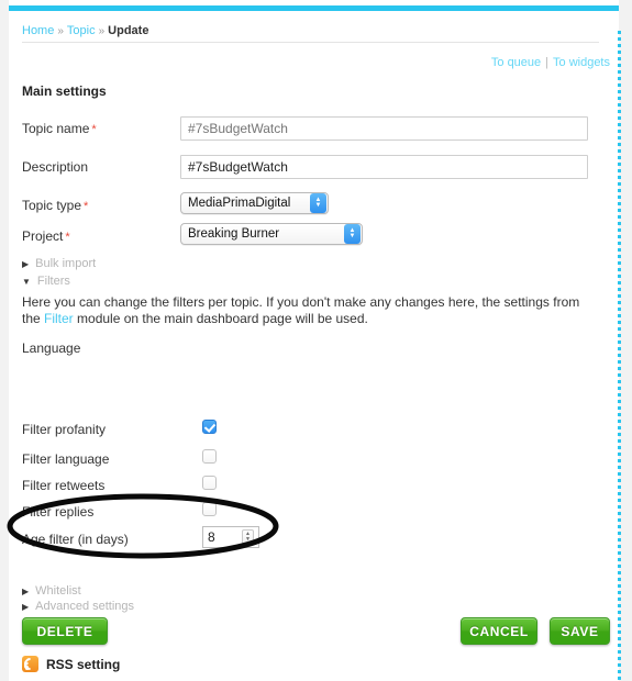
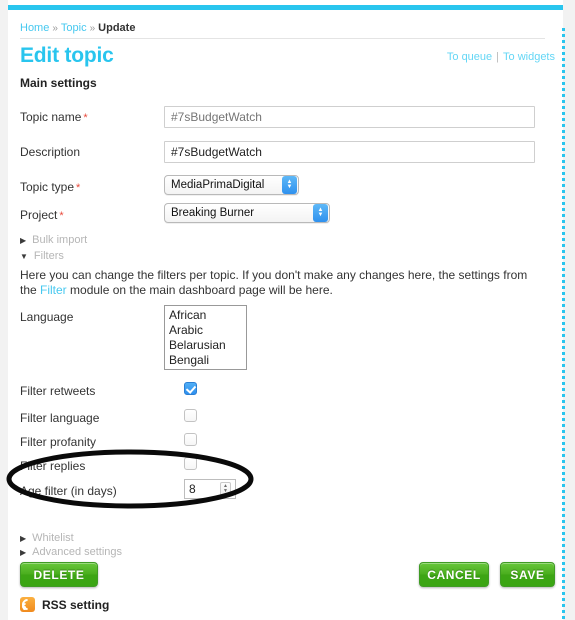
  Home » Topic » Update
+ Edit topic
  To queue | To widgets
  Main settings
  Topic name *
  #7sBudgetWatch
  Description
  #7sBudgetWatch
  Topic type *
  MediaPrimaDigital
  Project *
  Breaking Burner
  ▶ Bulk import
  ▼ Filters
- Here you can change the filters per topic. If you don't make any changes here, the settings from the Filter module on the main dashboard page will be used.
+ Here you can change the filters per topic. If you don't make any changes here, the settings from the Filter module on the main dashboard page will be here.
  Language
+ African
+ Arabic
+ Belarusian
+ Bengali
- Filter profanity
+ Filter retweets
  Filter language
- Filter retweets
+ Filter profanity
  lter replies
  ge filter (in days)
  8
  ▶ Whitelist
  ▶ Advanced settings
  DELETE
  CANCEL
  SAVE
  RSS setting
